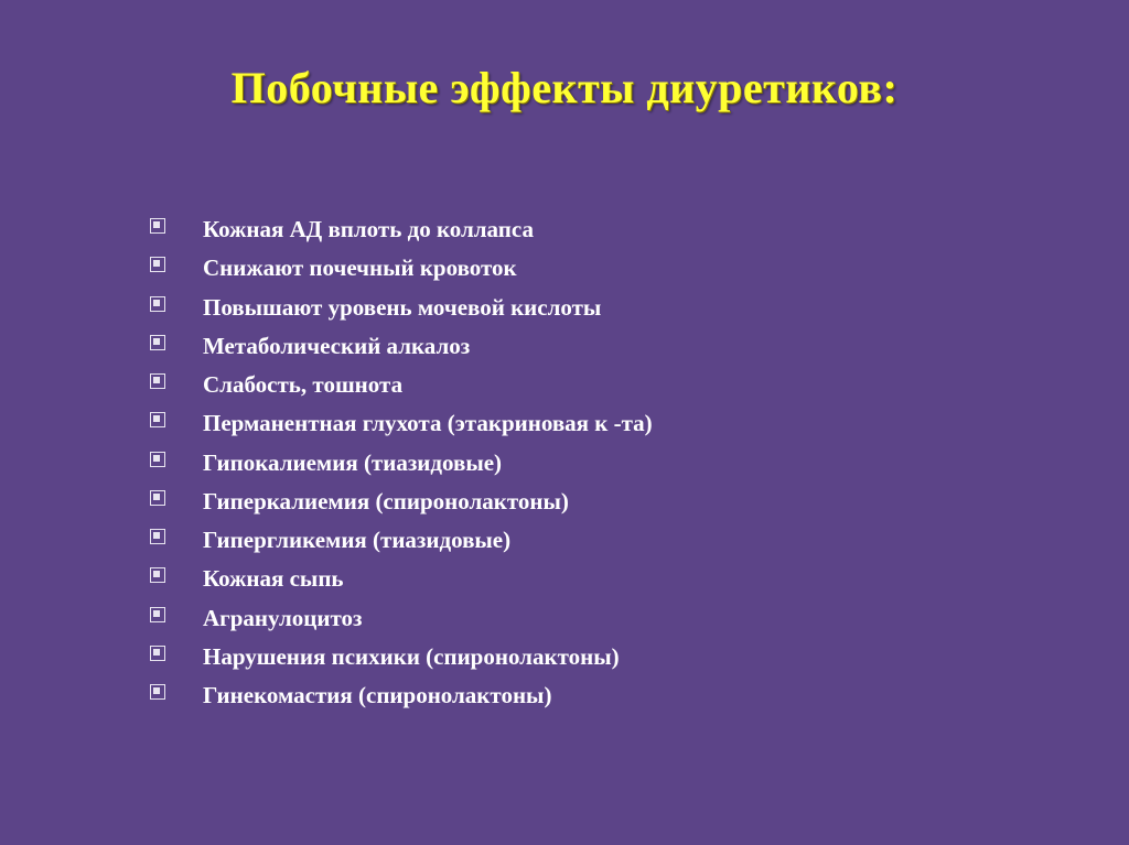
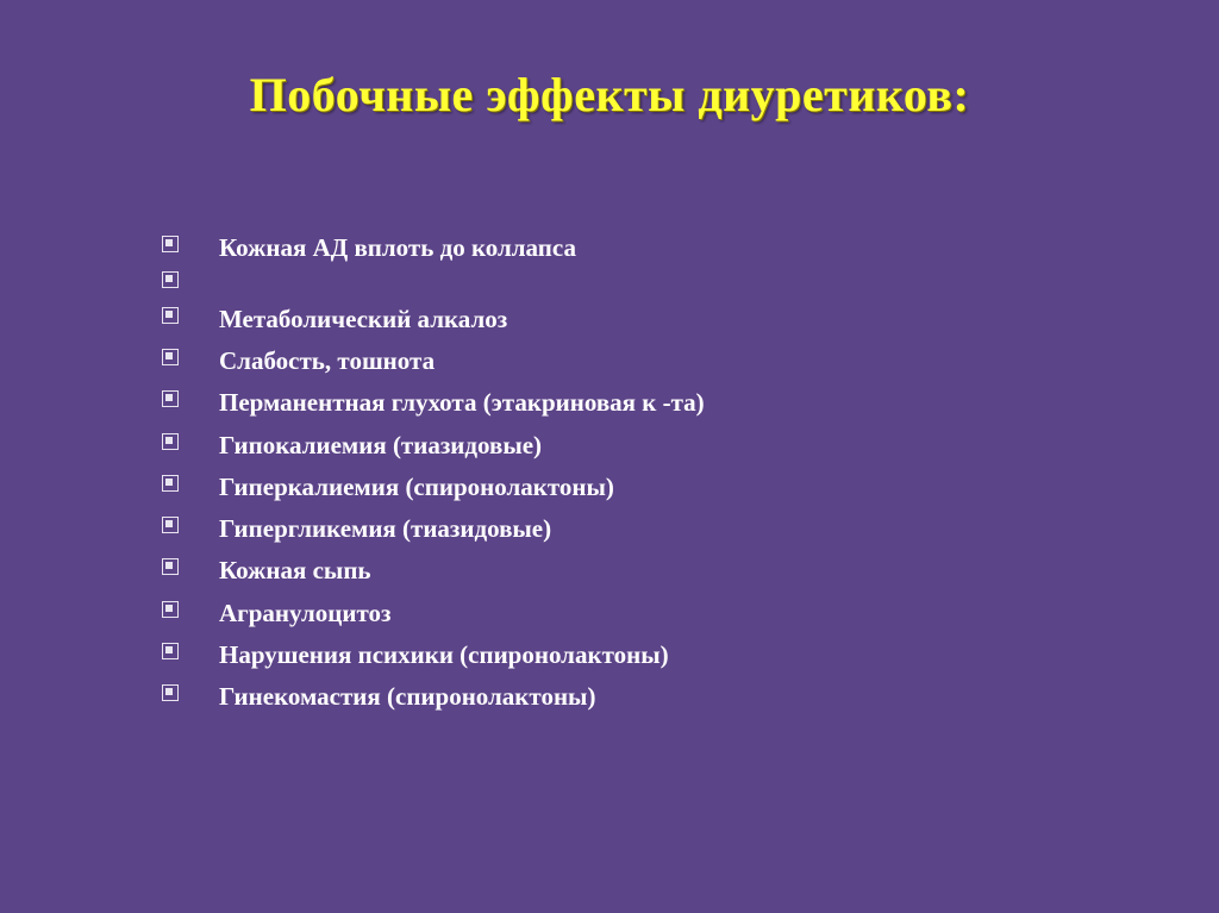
  Побочные эффекты диуретиков:
  Кожная АД вплоть до коллапса
- Снижают почечный кровоток
- Повышают уровень мочевой кислоты
  Метаболический алкалоз
  Слабость, тошнота
  Перманентная глухота (этакриновая к -та)
  Гипокалиемия (тиазидовые)
  Гиперкалиемия (спиронолактоны)
  Гипергликемия (тиазидовые)
  Кожная сыпь
  Агранулоцитоз
  Нарушения психики (спиронолактоны)
  Гинекомастия (спиронолактоны)
